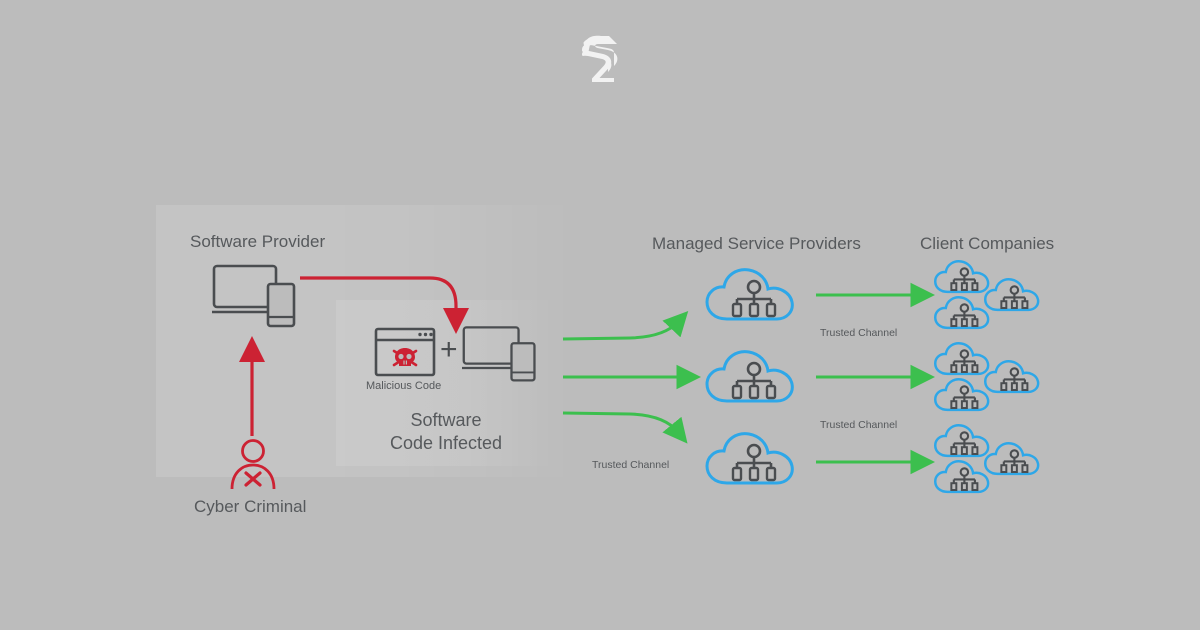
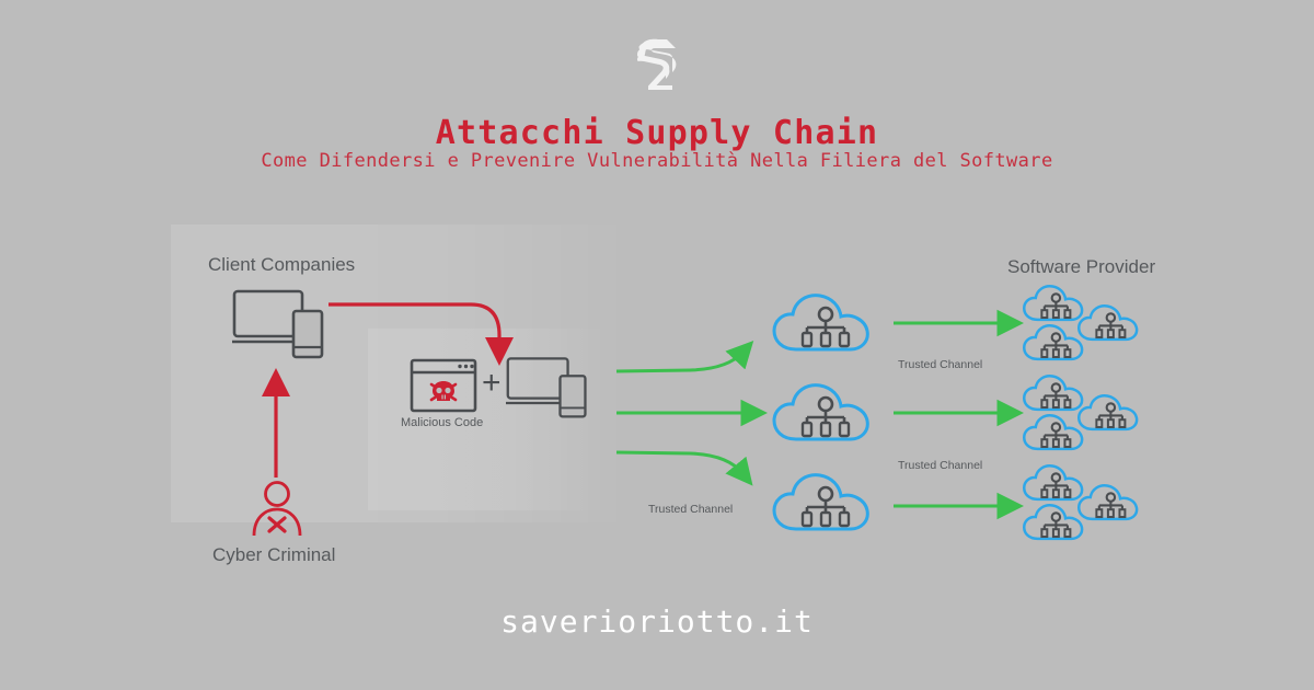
+ Attacchi Supply Chain
+ Come Difendersi e Prevenire Vulnerabilità Nella Filiera del Software
+ saverioriotto.it
- Software Provider
+ Client Companies
  Cyber Criminal
  Malicious Code
- Software
- Code Infected
- Managed Service Providers
- Client Companies
+ Software Provider
  Trusted Channel
  Trusted Channel
  Trusted Channel
  +
